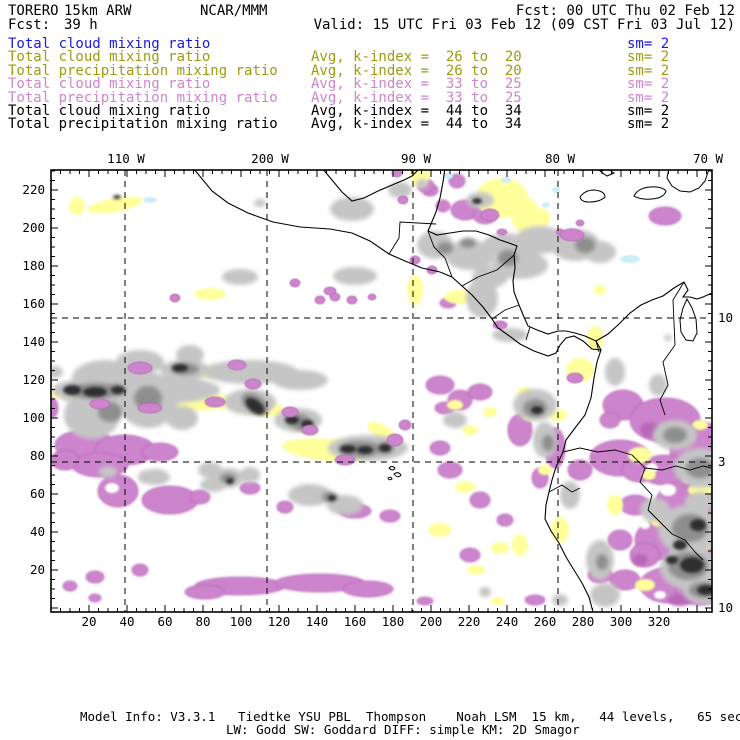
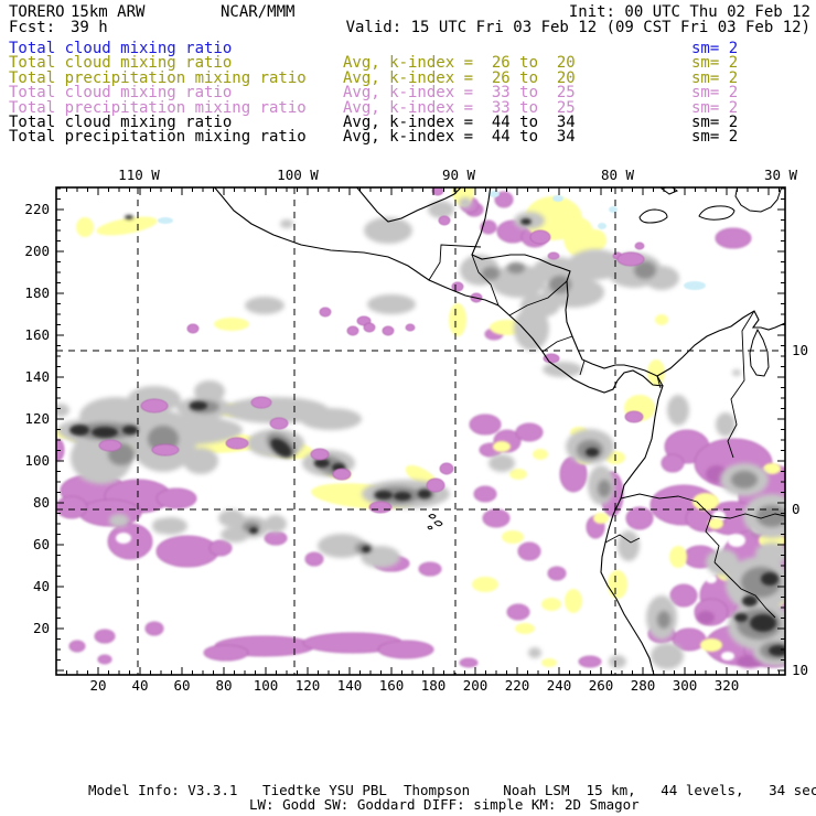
  TORERO
  15km ARW
  NCAR/MMM
- Fcst: 00 UTC Thu 02 Feb 12
+ Init: 00 UTC Thu 02 Feb 12
  Fcst:
  39 h
- Valid: 15 UTC Fri 03 Feb 12 (09 CST Fri 03 Jul 12)
+ Valid: 15 UTC Fri 03 Feb 12 (09 CST Fri 03 Feb 12)
  Total cloud mixing ratio
  sm= 2
  Total cloud mixing ratio
  Avg, k-index = 26 to 20
  sm= 2
  Total precipitation mixing ratio
  Avg, k-index = 26 to 20
  sm= 2
  Total cloud mixing ratio
  Avg, k-index = 33 to 25
  sm= 2
  Total precipitation mixing ratio
  Avg, k-index = 33 to 25
  sm= 2
  Total cloud mixing ratio
  Avg, k-index = 44 to 34
  sm= 2
  Total precipitation mixing ratio
  Avg, k-index = 44 to 34
  sm= 2
  20
  40
  60
  80
  100
  120
  140
  160
  180
  200
  220
  240
  260
  280
  300
  320
  20
  40
  60
  80
  100
  120
  140
  160
  180
  200
  220
  110 W
- 200 W
+ 100 W
  90 W
  80 W
- 70 W
+ 30 W
- 3
+ 0
- Model Info: V3.3.1 Tiedtke YSU PBL Thompson Noah LSM 15 km, 44 levels, 65 sec
+ Model Info: V3.3.1 Tiedtke YSU PBL Thompson Noah LSM 15 km, 44 levels, 34 sec
  LW: Godd SW: Goddard DIFF: simple KM: 2D Smagor
